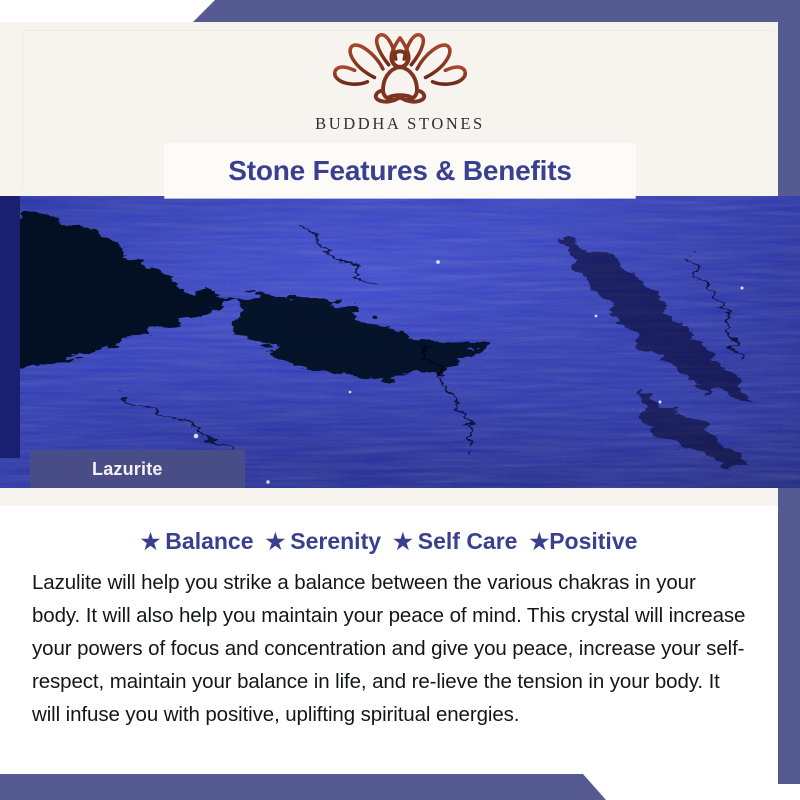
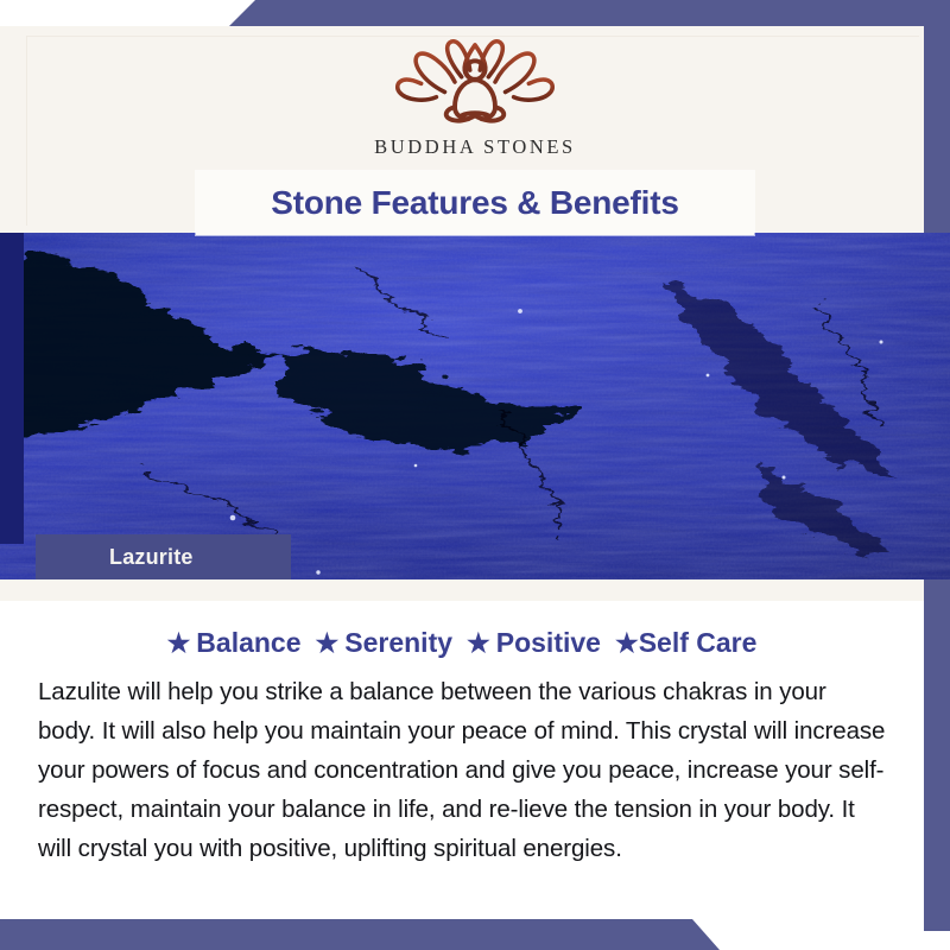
  BUDDHA STONES
  Stone Features & Benefits
  Lazurite
  ★
  Balance
  ★
  Serenity
  ★
- Self Care
+ Positive
  ★
- Positive
+ Self Care
- Lazulite will help you strike a balance between the various chakras in your body. It will also help you maintain your peace of mind. This crystal will increase your powers of focus and concentration and give you peace, increase your self-respect, maintain your balance in life, and re-lieve the tension in your body. It will infuse you with positive, uplifting spiritual energies.
+ Lazulite will help you strike a balance between the various chakras in your body. It will also help you maintain your peace of mind. This crystal will increase your powers of focus and concentration and give you peace, increase your self-respect, maintain your balance in life, and re-lieve the tension in your body. It will crystal you with positive, uplifting spiritual energies.
